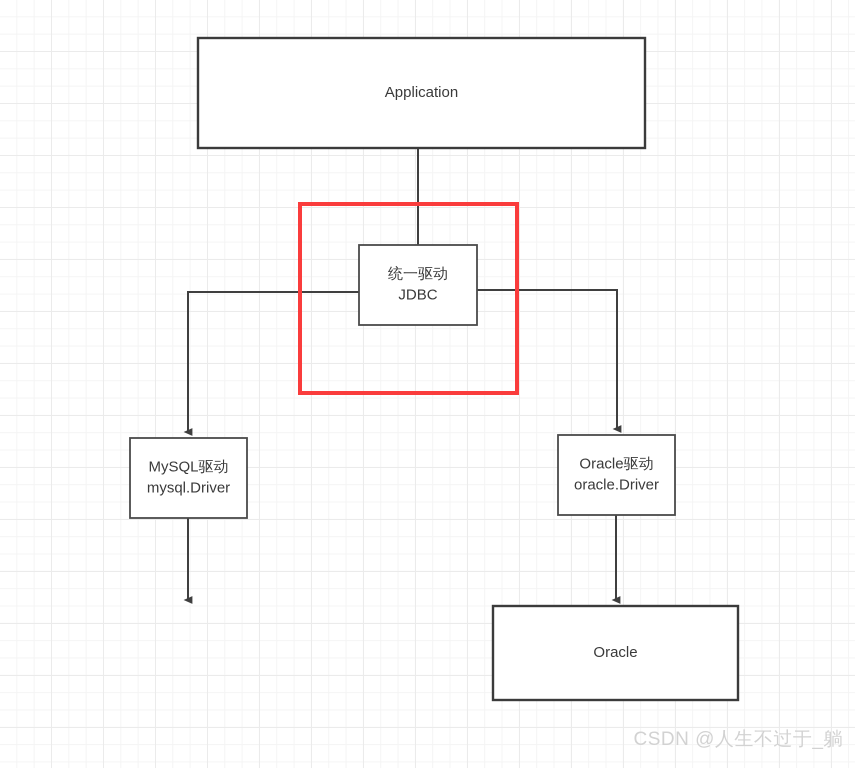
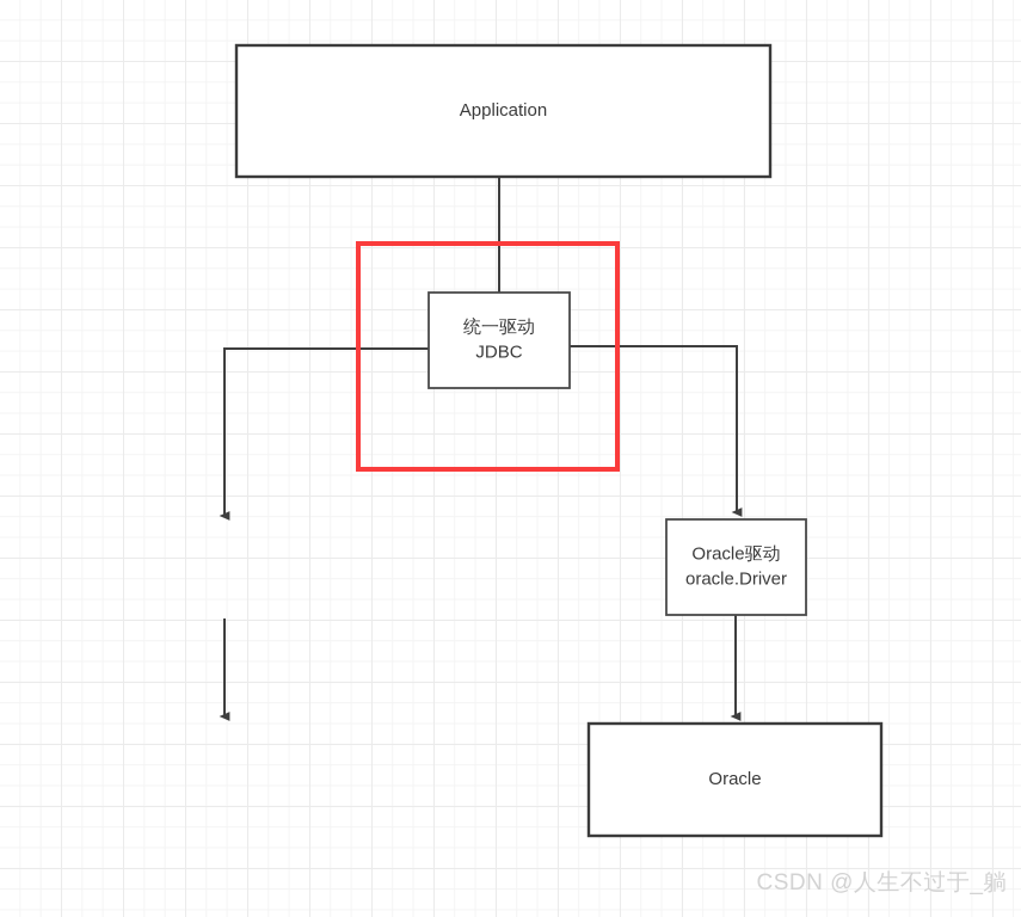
  Application
  统一驱动
  JDBC
- MySQL驱动
- mysql.Driver
  Oracle驱动
  oracle.Driver
  Oracle
  CSDN @人生不过于_躺
